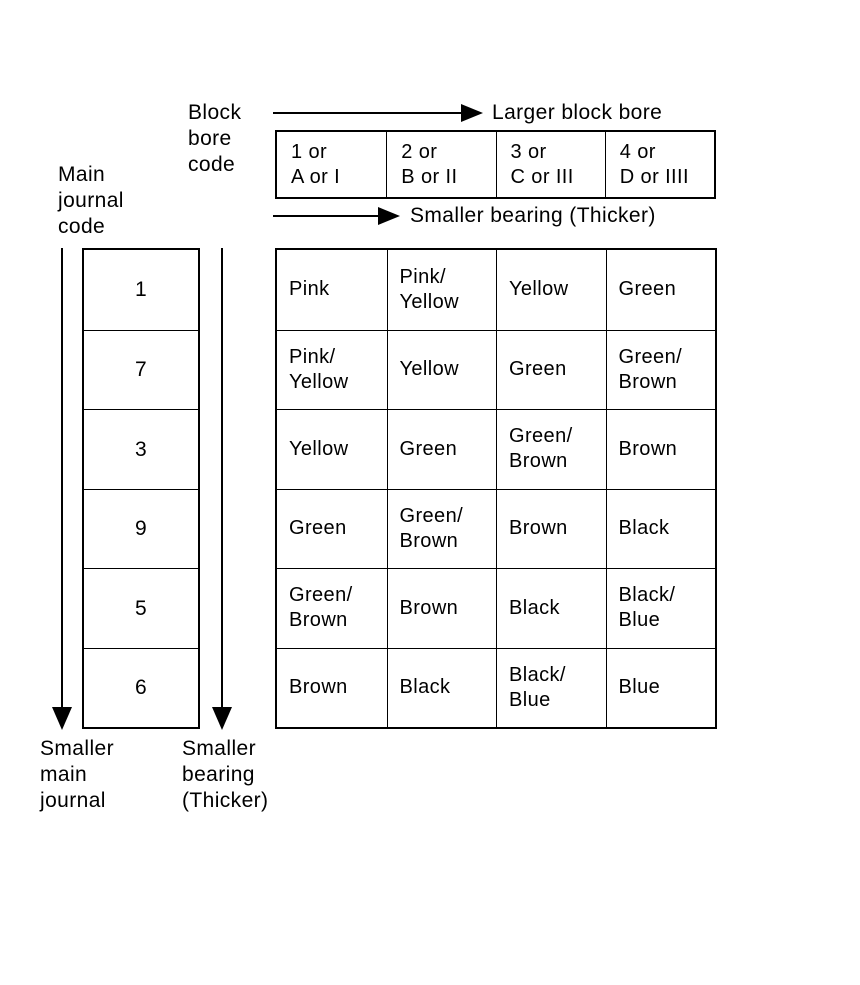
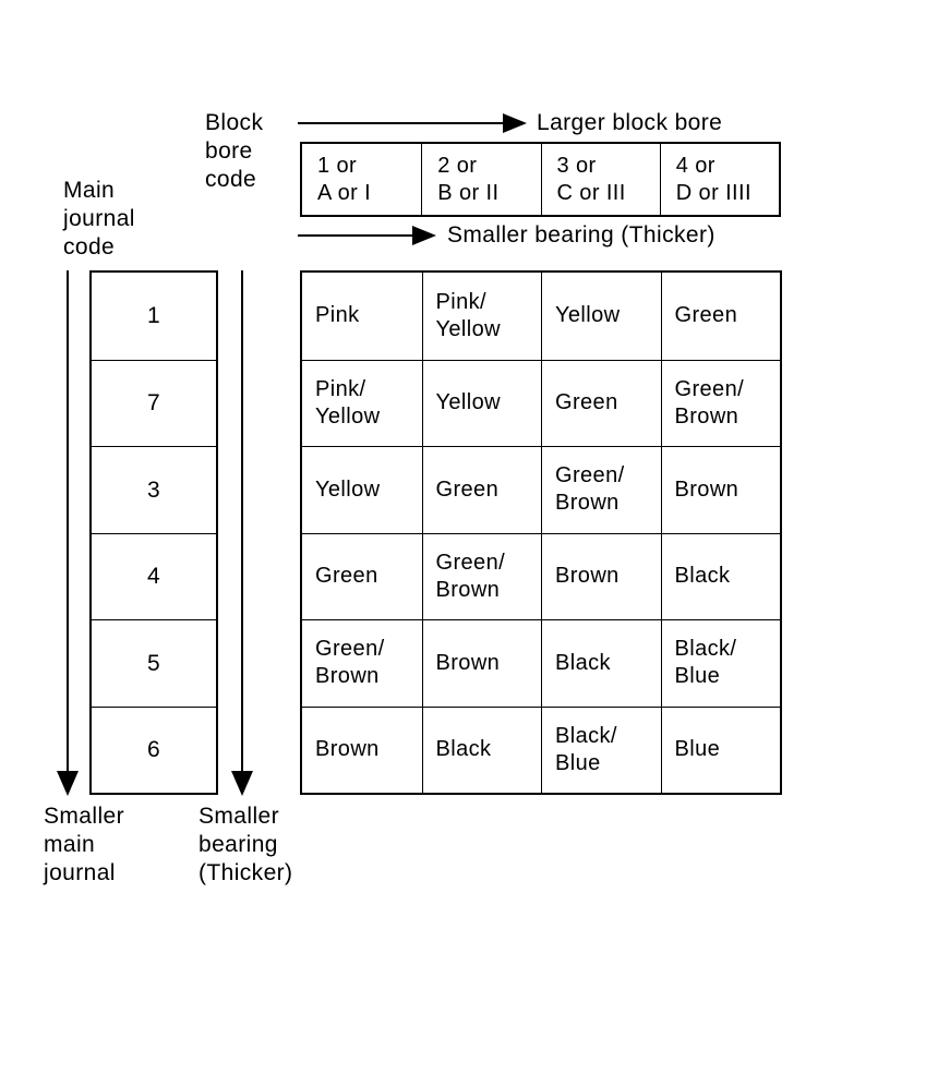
  Block
  bore
  code
  Main
  journal
  code
  Larger block bore
  1 or
  A or I
  2 or
  B or II
  3 or
  C or III
  4 or
  D or IIII
  Smaller bearing (Thicker)
  1
  7
  3
- 9
+ 4
  5
  6
  Pink
  Pink/
  Yellow
  Yellow
  Green
  Pink/
  Yellow
  Yellow
  Green
  Green/
  Brown
  Yellow
  Green
  Green/
  Brown
  Brown
  Green
  Green/
  Brown
  Brown
  Black
  Green/
  Brown
  Brown
  Black
  Black/
  Blue
  Brown
  Black
  Black/
  Blue
  Blue
  Smaller
  main
  journal
  Smaller
  bearing
  (Thicker)
